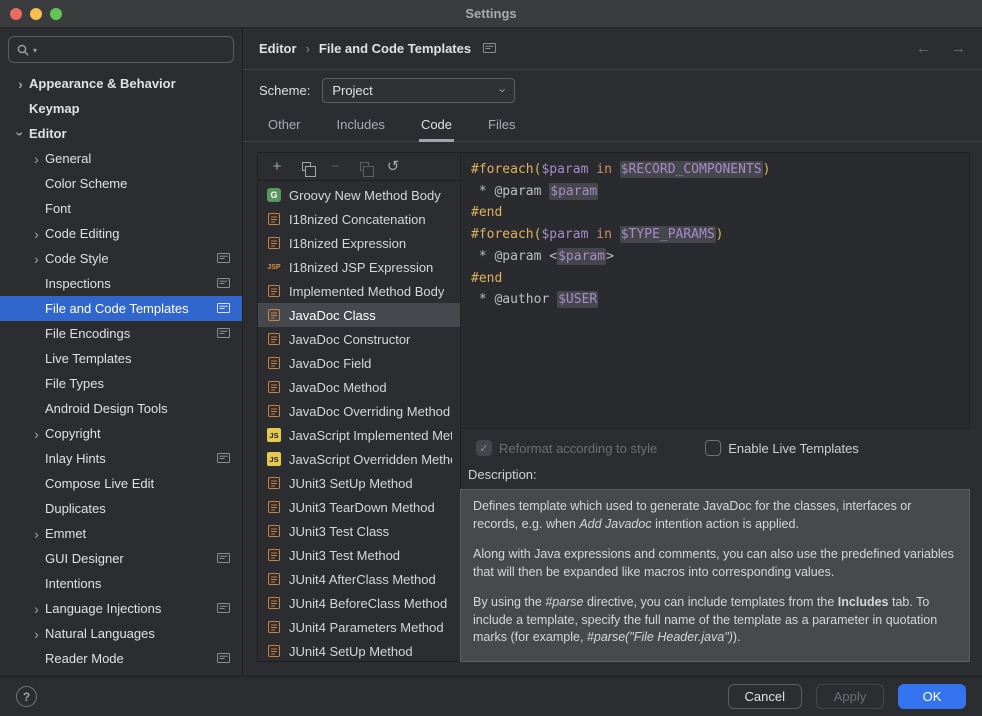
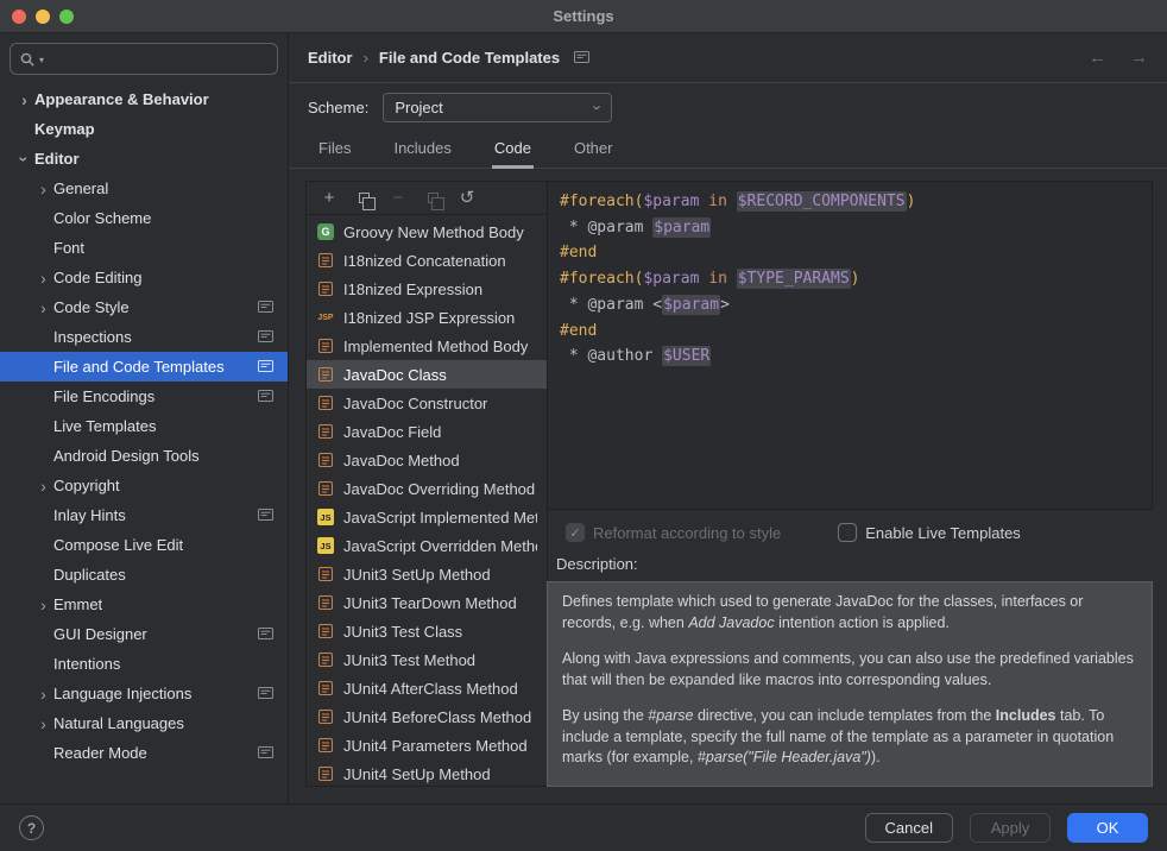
  Settings
  ▾
  ›
  Appearance & Behavior
  Keymap
  Editor
  ›
  General
  Color Scheme
  Font
  ›
  Code Editing
  ›
  Code Style
  Inspections
  File and Code Templates
  File Encodings
  Live Templates
- File Types
  Android Design Tools
  ›
  Copyright
  Inlay Hints
  Compose Live Edit
  Duplicates
  ›
  Emmet
  GUI Designer
  Intentions
  ›
  Language Injections
  ›
  Natural Languages
  Reader Mode
  Editor
  ›
  File and Code Templates
  ←
  →
  Scheme:
  Project
- Other
+ Files
  Includes
  Code
- Files
+ Other
  +
  −
  ↺
  G
  Groovy New Method Body
  I18nized Concatenation
  I18nized Expression
  I18nized JSP Expression
  Implemented Method Body
  JavaDoc Class
  JavaDoc Constructor
  JavaDoc Field
  JavaDoc Method
  JavaDoc Overriding Method
  JS
  JavaScript Implemented Met
  JS
  JavaScript Overridden Meth
  JUnit3 SetUp Method
  JUnit3 TearDown Method
  JUnit3 Test Class
  JUnit3 Test Method
  JUnit4 AfterClass Method
  JUnit4 BeforeClass Method
  JUnit4 Parameters Method
  JUnit4 SetUp Method
  #foreach($param in $RECORD_COMPONENTS)
  * @param $param
  #end
  #foreach($param in $TYPE_PARAMS)
  * @param <$param>
  #end
  * @author $USER
  ✓
  Reformat according to style
  Enable Live Templates
  Description:
  Defines template which used to generate JavaDoc for the classes, interfaces or records, e.g. when Add Javadoc intention action is applied.
  Along with Java expressions and comments, you can also use the predefined variables that will then be expanded like macros into corresponding values.
  By using the #parse directive, you can include templates from the Includes tab. To include a template, specify the full name of the template as a parameter in quotation marks (for example, #parse("File Header.java")).
  ?
  Cancel
  Apply
  OK
